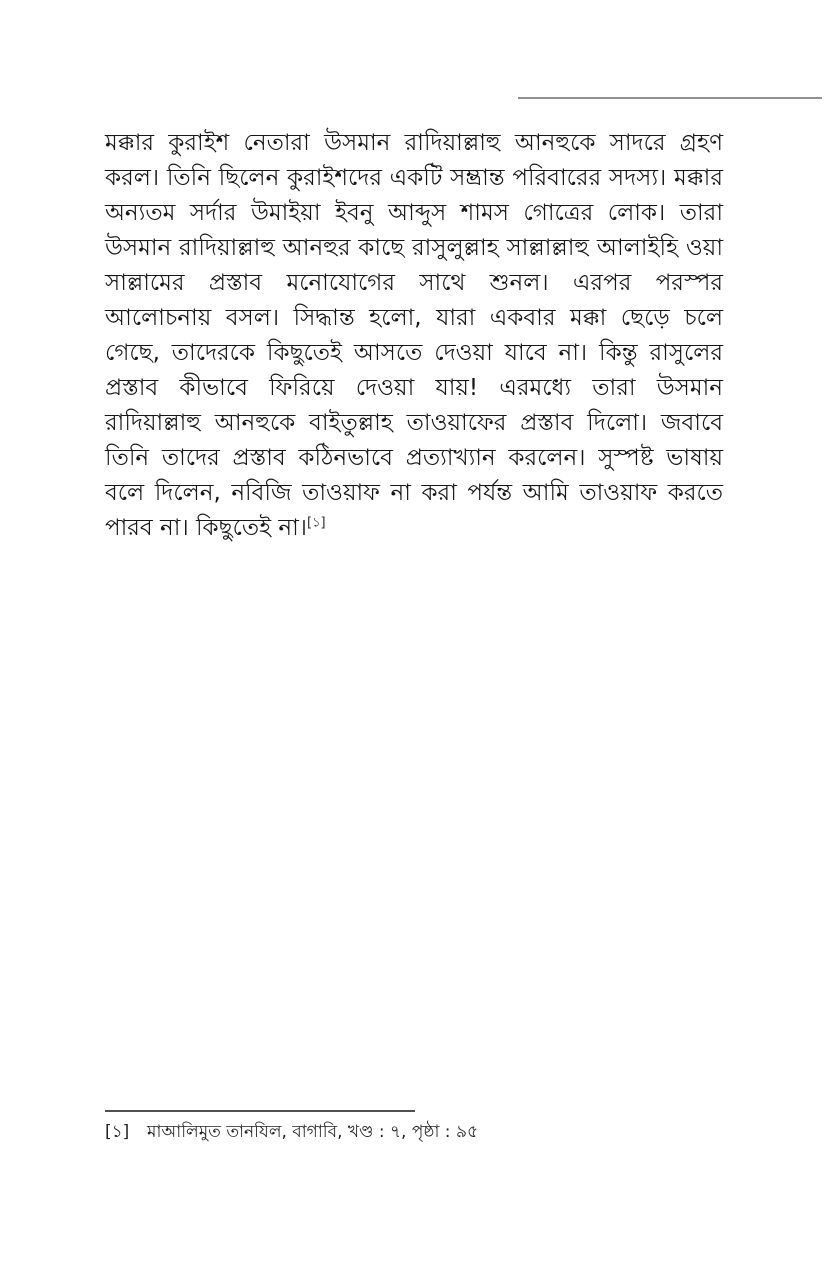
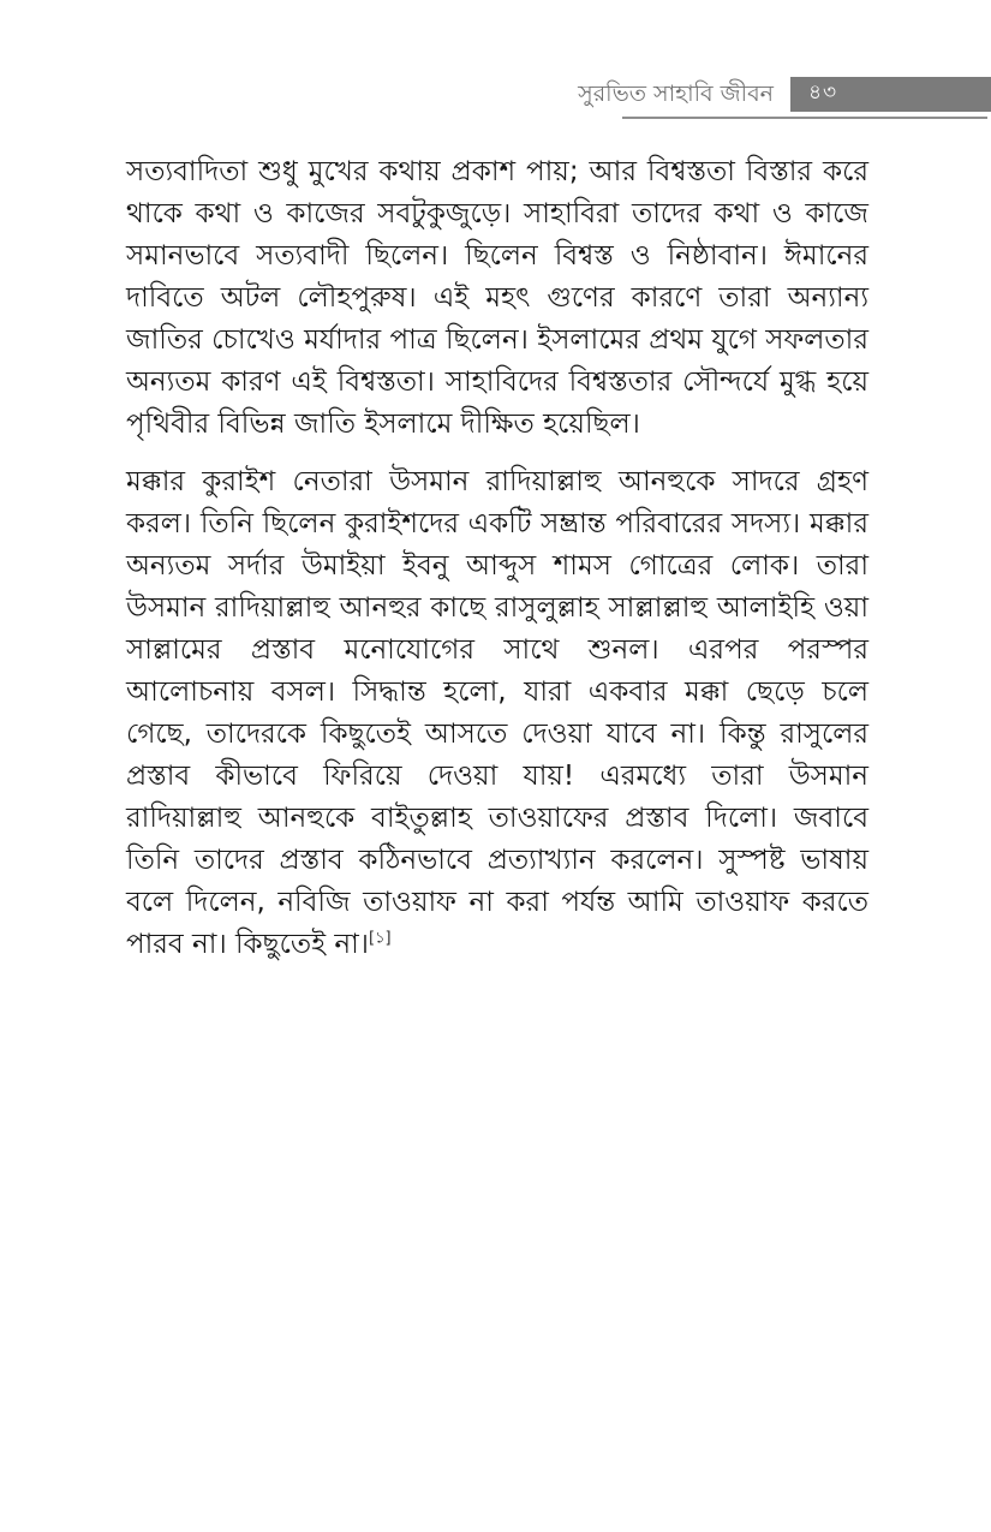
+ সুরভিত সাহাবি জীবন
+ ৪৩
+ সত্যবাদিতা শুধু মুখের কথায় প্রকাশ পায়; আর বিশ্বস্ততা বিস্তার করে থাকে কথা ও কাজের সবটুকুজুড়ে। সাহাবিরা তাদের কথা ও কাজে সমানভাবে সত্যবাদী ছিলেন। ছিলেন বিশ্বস্ত ও নিষ্ঠাবান। ঈমানের দাবিতে অটল লৌহপুরুষ। এই মহৎ গুণের কারণে তারা অন্যান্য জাতির চোখেও মর্যাদার পাত্র ছিলেন। ইসলামের প্রথম যুগে সফলতার অন্যতম কারণ এই বিশ্বস্ততা। সাহাবিদের বিশ্বস্ততার সৌন্দর্যে মুগ্ধ হয়ে পৃথিবীর বিভিন্ন জাতি ইসলামে দীক্ষিত হয়েছিল।
  মক্কার কুরাইশ নেতারা উসমান রাদিয়াল্লাহু আনহুকে সাদরে গ্রহণ করল। তিনি ছিলেন কুরাইশদের একটি সম্ভ্রান্ত পরিবারের সদস্য। মক্কার অন্যতম সর্দার উমাইয়া ইবনু আব্দুস শামস গোত্রের লোক। তারা উসমান রাদিয়াল্লাহু আনহুর কাছে রাসুলুল্লাহ সাল্লাল্লাহু আলাইহি ওয়া সাল্লামের প্রস্তাব মনোযোগের সাথে শুনল। এরপর পরস্পর আলোচনায় বসল। সিদ্ধান্ত হলো, যারা একবার মক্কা ছেড়ে চলে গেছে, তাদেরকে কিছুতেই আসতে দেওয়া যাবে না। কিন্তু রাসুলের প্রস্তাব কীভাবে ফিরিয়ে দেওয়া যায়! এরমধ্যে তারা উসমান রাদিয়াল্লাহু আনহুকে বাইতুল্লাহ তাওয়াফের প্রস্তাব দিলো। জবাবে তিনি তাদের প্রস্তাব কঠিনভাবে প্রত্যাখ্যান করলেন। সুস্পষ্ট ভাষায় বলে দিলেন, নবিজি তাওয়াফ না করা পর্যন্ত আমি তাওয়াফ করতে পারব না। কিছুতেই না।[১]
- [১]
- মাআলিমুত তানযিল, বাগাবি, খণ্ড : ৭, পৃষ্ঠা : ৯৫
